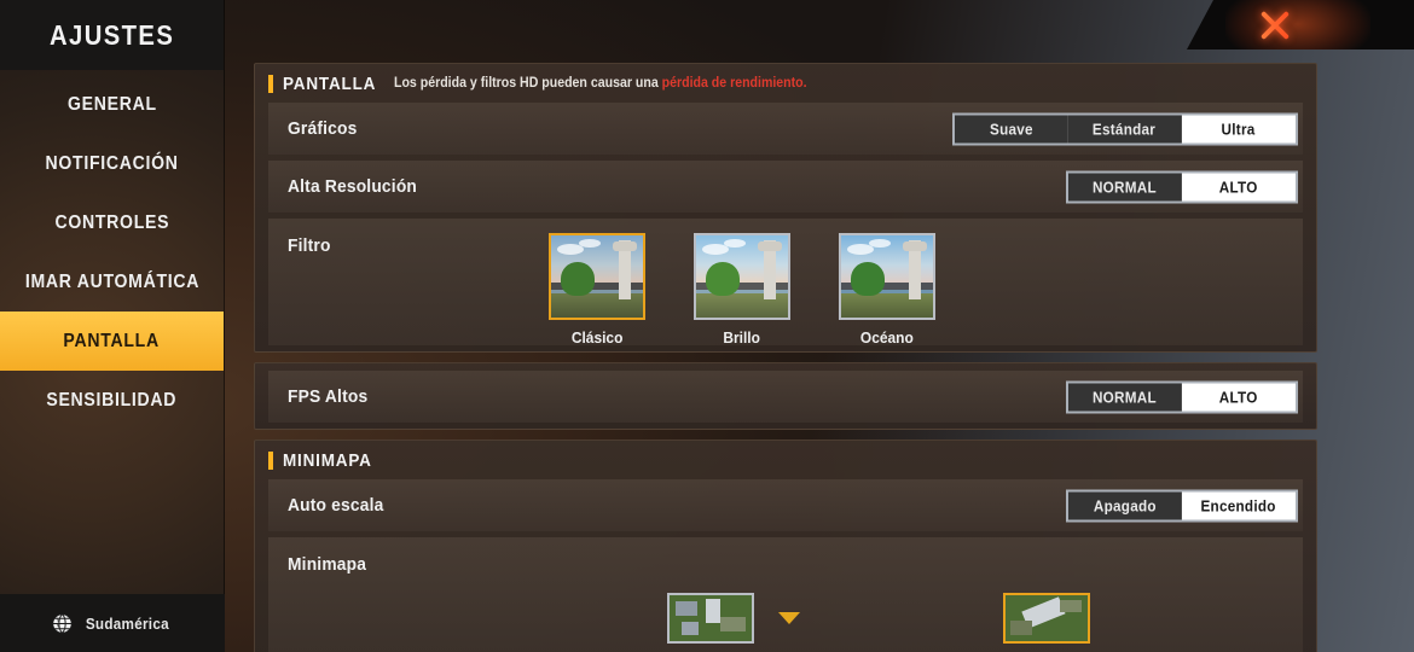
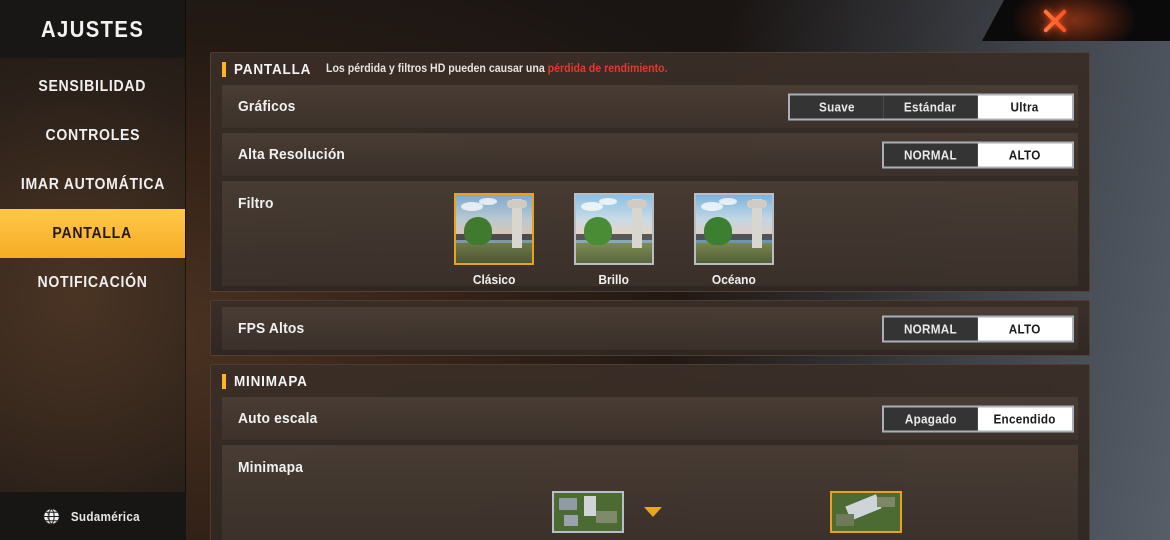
  AJUSTES
- GENERAL
- NOTIFICACIÓN
+ SENSIBILIDAD
  CONTROLES
  IMAR AUTOMÁTICA
  PANTALLA
- SENSIBILIDAD
+ NOTIFICACIÓN
  Sudamérica
  PANTALLA
  Los pérdida y filtros HD pueden causar una pérdida de rendimiento.
  Gráficos
  Suave
  Estándar
  Ultra
  Alta Resolución
  NORMAL
  ALTO
  Filtro
  Clásico
  Brillo
  Océano
  FPS Altos
  NORMAL
  ALTO
  MINIMAPA
  Auto escala
  Apagado
  Encendido
  Minimapa
